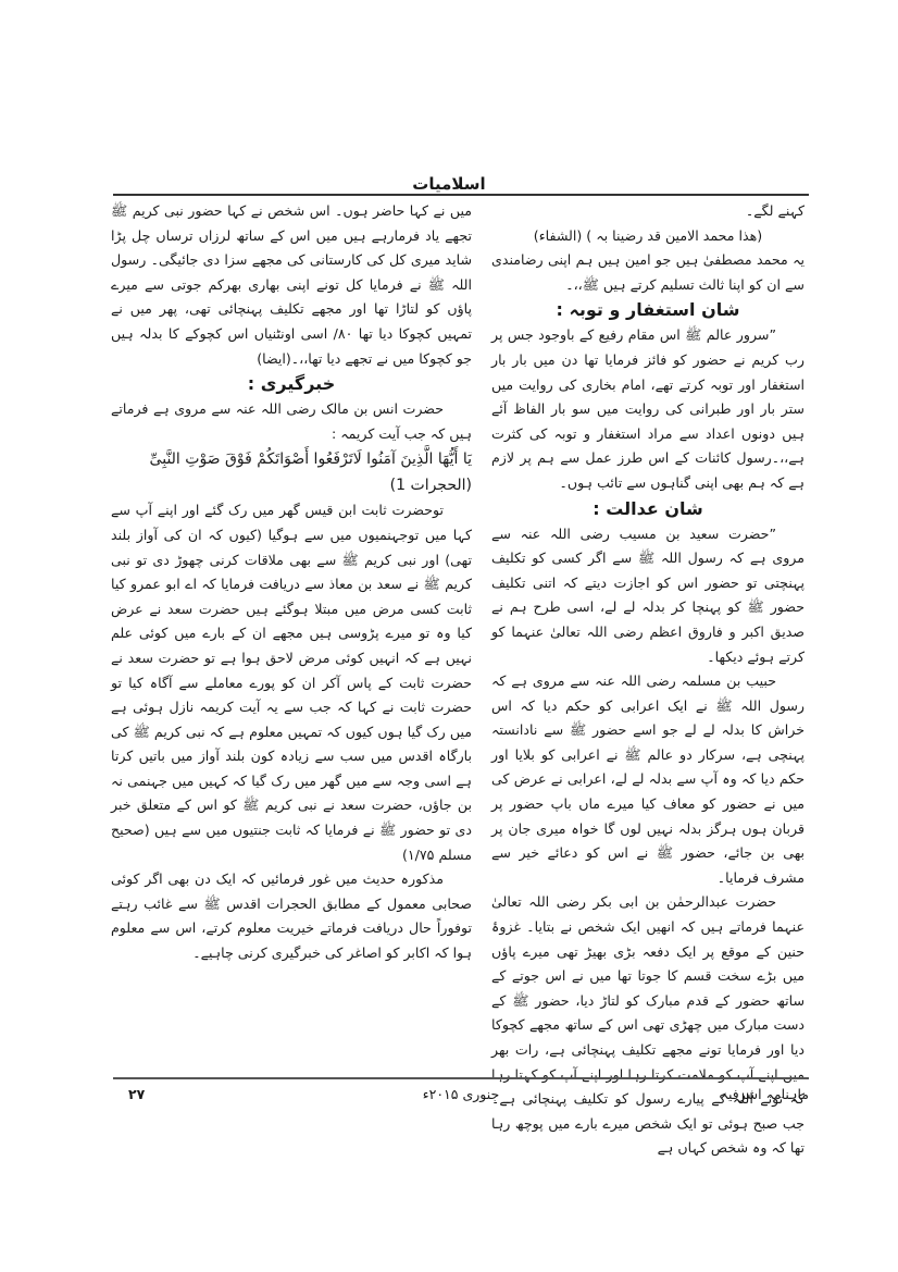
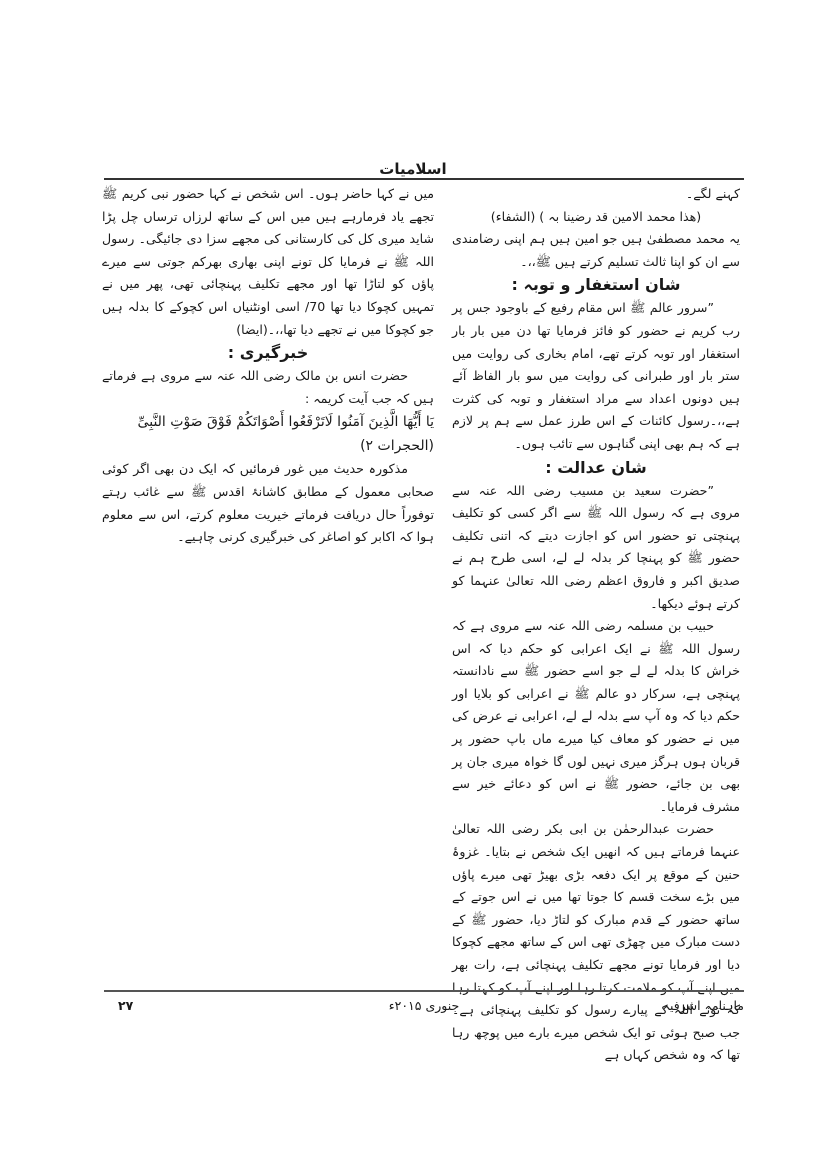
  اسلامیات
  کہنے لگے۔
  (ھذا محمد الامین قد رضینا بہ ) (الشفاء)
  یہ محمد مصطفیٰ ہیں جو امین ہیں ہم اپنی رضامندی سے ان کو اپنا ثالث تسلیم کرتے ہیں ﷺ،،۔
  شان استغفار و توبہ :
  ”سرور عالم ﷺ اس مقام رفیع کے باوجود جس پر رب کریم نے حضور کو فائز فرمایا تھا دن میں بار بار استغفار اور توبہ کرتے تھے، امام بخاری کی روایت میں ستر بار اور طبرانی کی روایت میں سو بار الفاظ آئے ہیں دونوں اعداد سے مراد استغفار و توبہ کی کثرت ہے،،۔رسول کائنات کے اس طرز عمل سے ہم پر لازم ہے کہ ہم بھی اپنی گناہوں سے تائب ہوں۔
  شان عدالت :
  ”حضرت سعید بن مسیب رضی اللہ عنہ سے مروی ہے کہ رسول اللہ ﷺ سے اگر کسی کو تکلیف پہنچتی تو حضور اس کو اجازت دیتے کہ اتنی تکلیف حضور ﷺ کو پہنچا کر بدلہ لے لے، اسی طرح ہم نے صدیق اکبر و فاروق اعظم رضی اللہ تعالیٰ عنہما کو کرتے ہوئے دیکھا۔
- حبیب بن مسلمہ رضی اللہ عنہ سے مروی ہے کہ رسول اللہ ﷺ نے ایک اعرابی کو حکم دیا کہ اس خراش کا بدلہ لے لے جو اسے حضور ﷺ سے نادانستہ پہنچی ہے، سرکار دو عالم ﷺ نے اعرابی کو بلایا اور حکم دیا کہ وہ آپ سے بدلہ لے لے، اعرابی نے عرض کی میں نے حضور کو معاف کیا میرے ماں باپ حضور پر قربان ہوں ہرگز بدلہ نہیں لوں گا خواہ میری جان پر بھی بن جائے، حضور ﷺ نے اس کو دعائے خیر سے مشرف فرمایا۔
+ حبیب بن مسلمہ رضی اللہ عنہ سے مروی ہے کہ رسول اللہ ﷺ نے ایک اعرابی کو حکم دیا کہ اس خراش کا بدلہ لے لے جو اسے حضور ﷺ سے نادانستہ پہنچی ہے، سرکار دو عالم ﷺ نے اعرابی کو بلایا اور حکم دیا کہ وہ آپ سے بدلہ لے لے، اعرابی نے عرض کی میں نے حضور کو معاف کیا میرے ماں باپ حضور پر قربان ہوں ہرگز میری نہیں لوں گا خواہ میری جان پر بھی بن جائے، حضور ﷺ نے اس کو دعائے خیر سے مشرف فرمایا۔
  حضرت عبدالرحمٰن بن ابی بکر رضی اللہ تعالیٰ عنہما فرماتے ہیں کہ انھیں ایک شخص نے بتایا۔ غزوۂ حنین کے موقع پر ایک دفعہ بڑی بھیڑ تھی میرے پاؤں میں بڑے سخت قسم کا جوتا تھا میں نے اس جوتے کے ساتھ حضور کے قدم مبارک کو لتاڑ دیا، حضور ﷺ کے دست مبارک میں چھڑی تھی اس کے ساتھ مجھے کچوکا دیا اور فرمایا تونے مجھے تکلیف پہنچائی ہے، رات بھر میں اپنے آپ کو ملامت کرتا رہا اور اپنے آپ کو کہتا رہا کہ تونے اللہ کے پیارے رسول کو تکلیف پہنچائی ہے۔ جب صبح ہوئی تو ایک شخص میرے بارے میں پوچھ رہا تھا کہ وہ شخص کہاں ہے
- میں نے کہا حاضر ہوں۔ اس شخص نے کہا حضور نبی کریم ﷺ تجھے یاد فرمارہے ہیں میں اس کے ساتھ لرزاں ترساں چل پڑا شاید میری کل کی کارستانی کی مجھے سزا دی جائیگی۔ رسول اللہ ﷺ نے فرمایا کل تونے اپنی بھاری بھرکم جوتی سے میرے پاؤں کو لتاڑا تھا اور مجھے تکلیف پہنچائی تھی، پھر میں نے تمہیں کچوکا دیا تھا ۸۰/ اسی اونٹنیاں اس کچوکے کا بدلہ ہیں جو کچوکا میں نے تجھے دیا تھا،،۔(ایضا)
+ میں نے کہا حاضر ہوں۔ اس شخص نے کہا حضور نبی کریم ﷺ تجھے یاد فرمارہے ہیں میں اس کے ساتھ لرزاں ترساں چل پڑا شاید میری کل کی کارستانی کی مجھے سزا دی جائیگی۔ رسول اللہ ﷺ نے فرمایا کل تونے اپنی بھاری بھرکم جوتی سے میرے پاؤں کو لتاڑا تھا اور مجھے تکلیف پہنچائی تھی، پھر میں نے تمہیں کچوکا دیا تھا 70/ اسی اونٹنیاں اس کچوکے کا بدلہ ہیں جو کچوکا میں نے تجھے دیا تھا،،۔(ایضا)
  خبرگیری :
  حضرت انس بن مالک رضی اللہ عنہ سے مروی ہے فرماتے ہیں کہ جب آیت کریمہ :
- یَا أَیُّھَا الَّذِینَ آمَنُوا لَاتَرْفَعُوا أَصْوَاتَکُمْ فَوْقَ صَوْتِ النَّبِیِّ (الحجرات 1)
+ یَا أَیُّھَا الَّذِینَ آمَنُوا لَاتَرْفَعُوا أَصْوَاتَکُمْ فَوْقَ صَوْتِ النَّبِیِّ (الحجرات ۲)
- توحضرت ثابت ابن قیس گھر میں رک گئے اور اپنے آپ سے کہا میں توجہنمیوں میں سے ہوگیا (کیوں کہ ان کی آواز بلند تھی) اور نبی کریم ﷺ سے بھی ملاقات کرنی چھوڑ دی تو نبی کریم ﷺ نے سعد بن معاذ سے دریافت فرمایا کہ اے ابو عمرو کیا ثابت کسی مرض میں مبتلا ہوگئے ہیں حضرت سعد نے عرض کیا وہ تو میرے پڑوسی ہیں مجھے ان کے بارے میں کوئی علم نہیں ہے کہ انہیں کوئی مرض لاحق ہوا ہے تو حضرت سعد نے حضرت ثابت کے پاس آکر ان کو پورے معاملے سے آگاہ کیا تو حضرت ثابت نے کہا کہ جب سے یہ آیت کریمہ نازل ہوئی ہے میں رک گیا ہوں کیوں کہ تمہیں معلوم ہے کہ نبی کریم ﷺ کی بارگاہ اقدس میں سب سے زیادہ کون بلند آواز میں باتیں کرتا ہے اسی وجہ سے میں گھر میں رک گیا کہ کہیں میں جہنمی نہ بن جاؤں، حضرت سعد نے نبی کریم ﷺ کو اس کے متعلق خبر دی تو حضور ﷺ نے فرمایا کہ ثابت جنتیوں میں سے ہیں (صحیح مسلم ۱/۷۵)
- مذکورہ حدیث میں غور فرمائیں کہ ایک دن بھی اگر کوئی صحابی معمول کے مطابق الحجرات اقدس ﷺ سے غائب رہتے توفوراً حال دریافت فرماتے خیریت معلوم کرتے، اس سے معلوم ہوا کہ اکابر کو اصاغر کی خبرگیری کرنی چاہیے۔
+ مذکورہ حدیث میں غور فرمائیں کہ ایک دن بھی اگر کوئی صحابی معمول کے مطابق کاشانۂ اقدس ﷺ سے غائب رہتے توفوراً حال دریافت فرماتے خیریت معلوم کرتے، اس سے معلوم ہوا کہ اکابر کو اصاغر کی خبرگیری کرنی چاہیے۔
  ماہنامہ اشرفیہ
  جنوری ۲۰۱۵ء
  ۲۷
